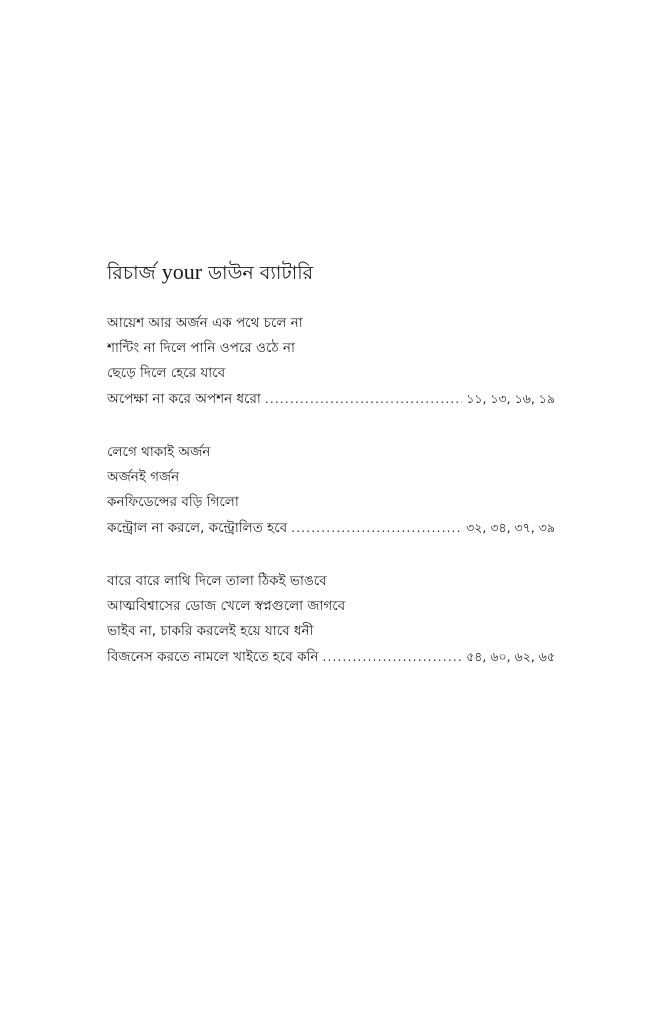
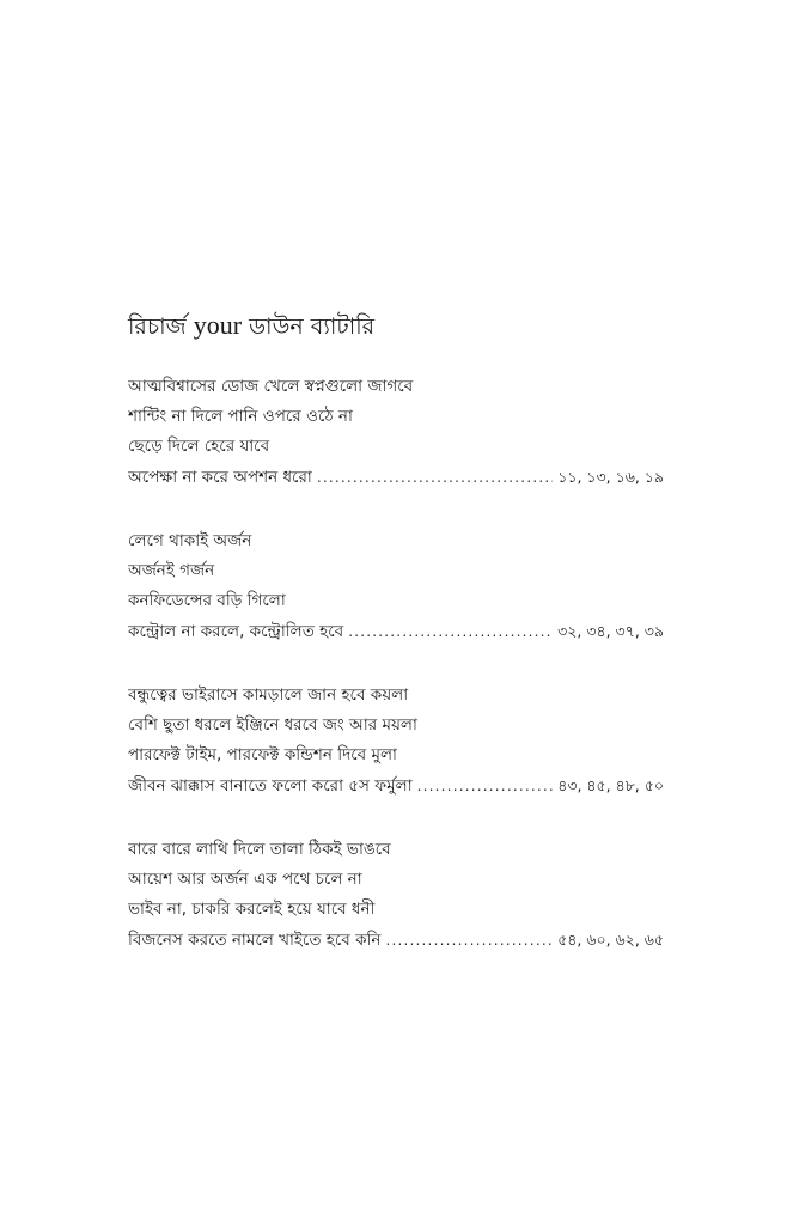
  রিচার্জ your ডাউন ব্যাটারি
- আয়েশ আর অর্জন এক পথে চলে না
+ আত্মবিশ্বাসের ডোজ খেলে স্বপ্নগুলো জাগবে
  শান্টিং না দিলে পানি ওপরে ওঠে না
  ছেড়ে দিলে হেরে যাবে
  অপেক্ষা না করে অপশন ধরো
  ১১, ১৩, ১৬, ১৯
  লেগে থাকাই অর্জন
  অর্জনই গর্জন
  কনফিডেন্সের বড়ি গিলো
  কন্ট্রোল না করলে, কন্ট্রোলিত হবে
  ৩২, ৩৪, ৩৭, ৩৯
+ বন্ধুত্বের ভাইরাসে কামড়ালে জান হবে কয়লা
+ বেশি ছুতা ধরলে ইঞ্জিনে ধরবে জং আর ময়লা
+ পারফেক্ট টাইম, পারফেক্ট কন্ডিশন দিবে মুলা
+ জীবন ঝাক্কাস বানাতে ফলো করো ৫স ফর্মুলা
+ ৪৩, ৪৫, ৪৮, ৫০
  বারে বারে লাথি দিলে তালা ঠিকই ভাঙবে
- আত্মবিশ্বাসের ডোজ খেলে স্বপ্নগুলো জাগবে
+ আয়েশ আর অর্জন এক পথে চলে না
  ভাইব না, চাকরি করলেই হয়ে যাবে ধনী
  বিজনেস করতে নামলে খাইতে হবে কনি
  ৫৪, ৬০, ৬২, ৬৫
